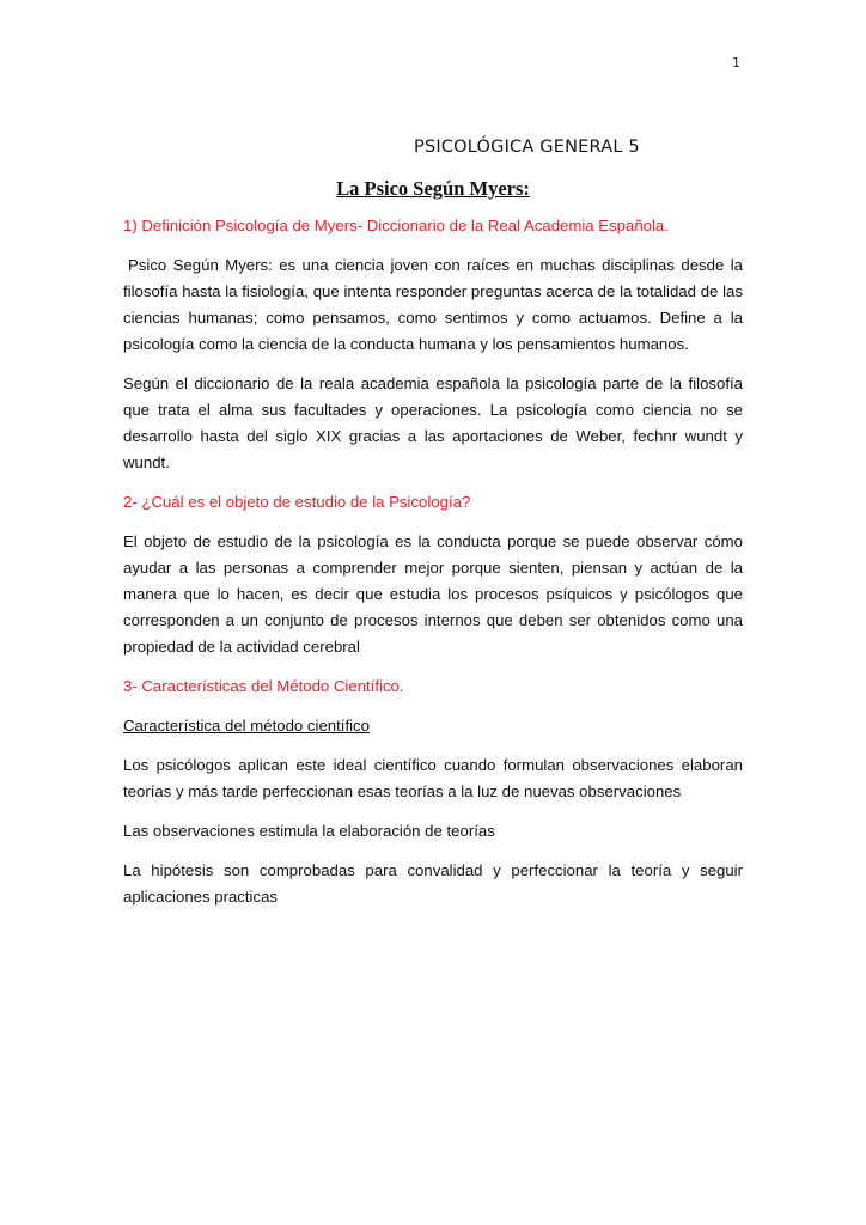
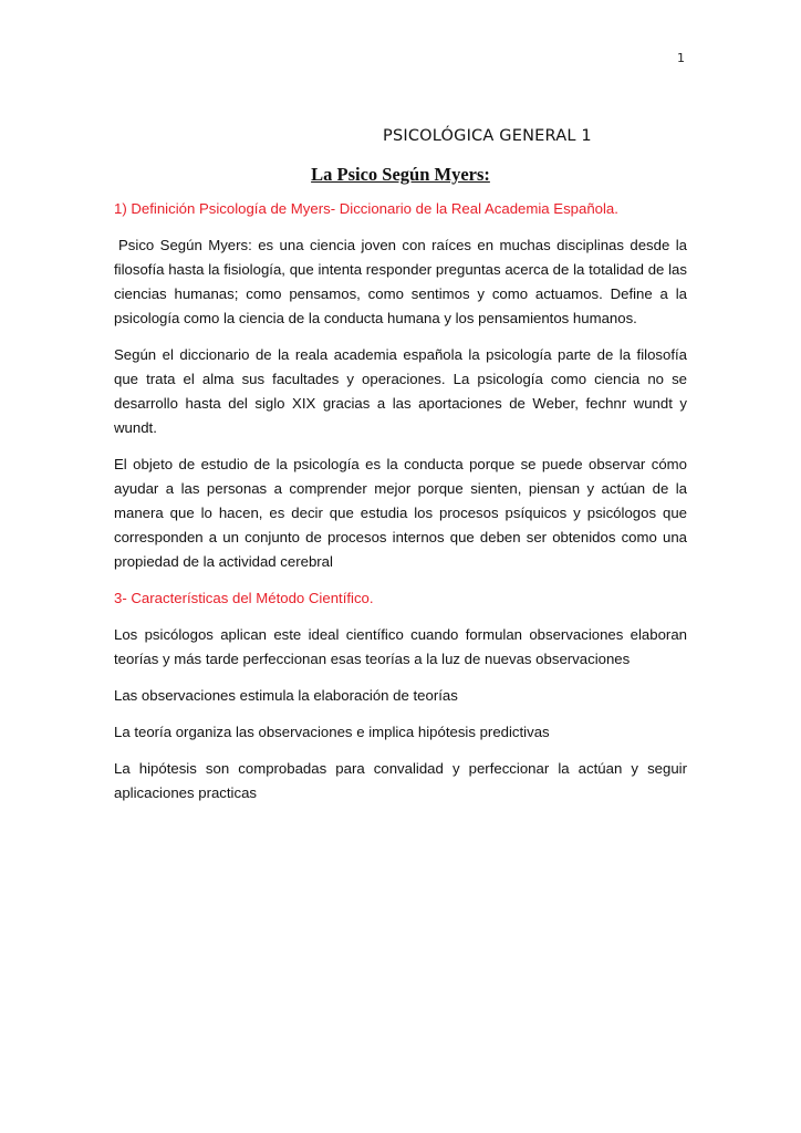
  1
- PSICOLÓGICA GENERAL 5
+ PSICOLÓGICA GENERAL 1
  La Psico Según Myers:
  1) Definición Psicología de Myers- Diccionario de la Real Academia Española.
  Psico Según Myers: es una ciencia joven con raíces en muchas disciplinas desde la filosofía hasta la fisiología, que intenta responder preguntas acerca de la totalidad de las ciencias humanas; como pensamos, como sentimos y como actuamos. Define a la psicología como la ciencia de la conducta humana y los pensamientos humanos.
  Según el diccionario de la reala academia española la psicología parte de la filosofía que trata el alma sus facultades y operaciones. La psicología como ciencia no se desarrollo hasta del siglo XIX gracias a las aportaciones de Weber, fechnr wundt y wundt.
- 2- ¿Cuál es el objeto de estudio de la Psicología?
  El objeto de estudio de la psicología es la conducta porque se puede observar cómo ayudar a las personas a comprender mejor porque sienten, piensan y actúan de la manera que lo hacen, es decir que estudia los procesos psíquicos y psicólogos que corresponden a un conjunto de procesos internos que deben ser obtenidos como una propiedad de la actividad cerebral
  3- Características del Método Científico.
- Característica del método científico
  Los psicólogos aplican este ideal científico cuando formulan observaciones elaboran teorías y más tarde perfeccionan esas teorías a la luz de nuevas observaciones
  Las observaciones estimula la elaboración de teorías
+ La teoría organiza las observaciones e implica hipótesis predictivas
- La hipótesis son comprobadas para convalidad y perfeccionar la teoría y seguir aplicaciones practicas
+ La hipótesis son comprobadas para convalidad y perfeccionar la actúan y seguir aplicaciones practicas
